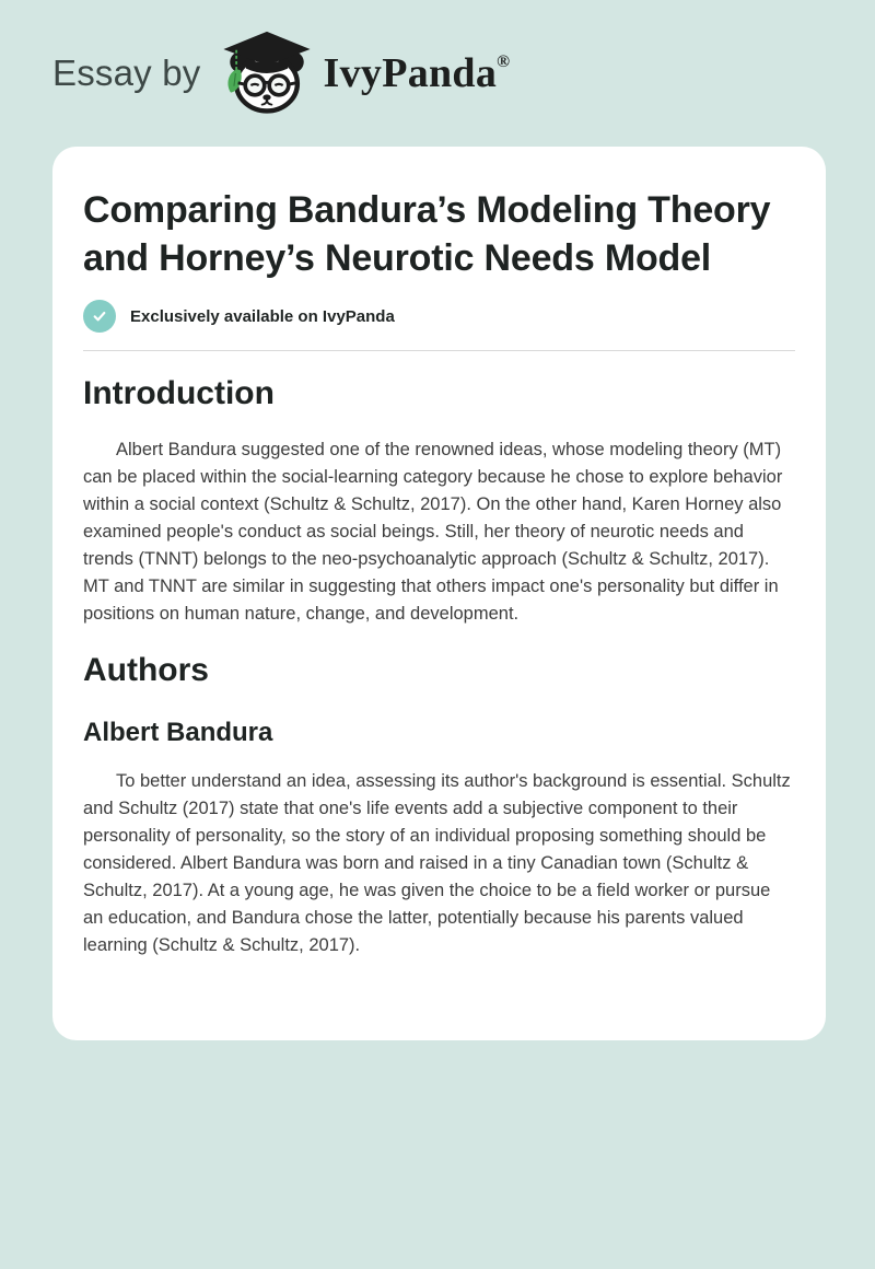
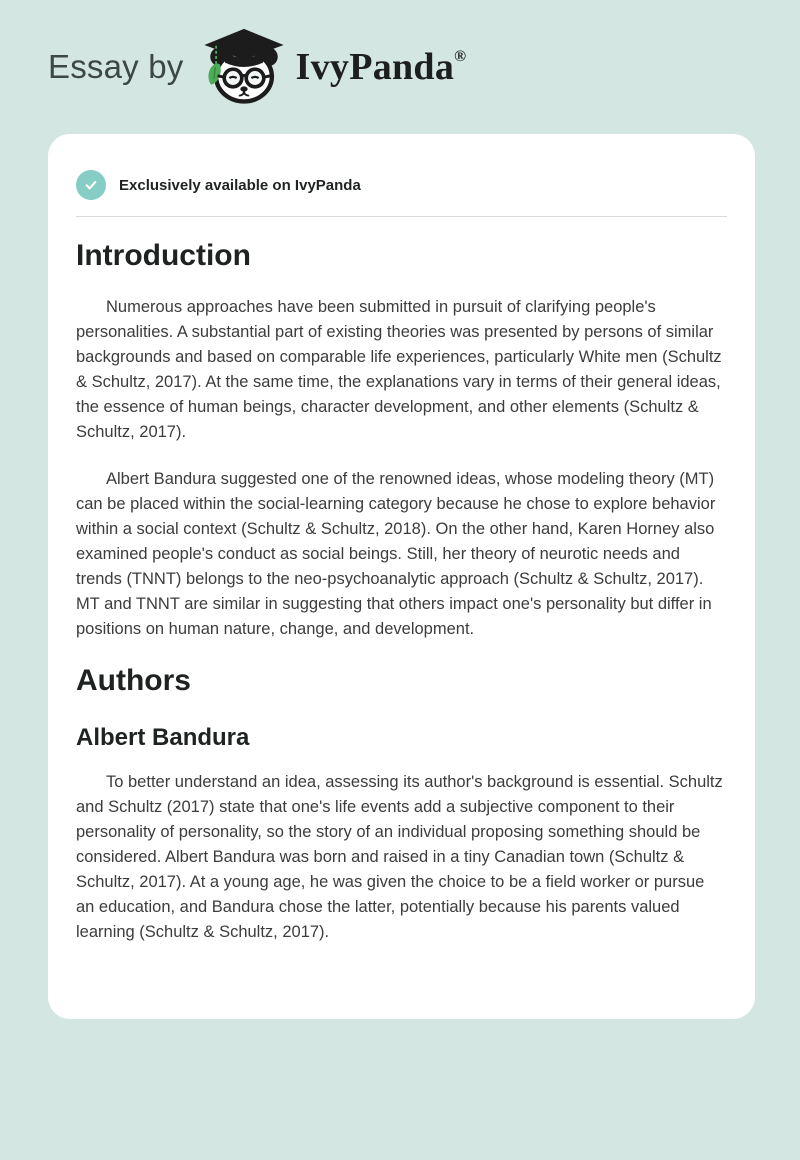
  Essay by
  IvyPanda®
- Comparing Bandura’s Modeling Theory and Horney’s Neurotic Needs Model
  Exclusively available on IvyPanda
  Introduction
+ Numerous approaches have been submitted in pursuit of clarifying people's personalities. A substantial part of existing theories was presented by persons of similar backgrounds and based on comparable life experiences, particularly White men (Schultz & Schultz, 2017). At the same time, the explanations vary in terms of their general ideas, the essence of human beings, character development, and other elements (Schultz & Schultz, 2017).
- Albert Bandura suggested one of the renowned ideas, whose modeling theory (MT) can be placed within the social-learning category because he chose to explore behavior within a social context (Schultz & Schultz, 2017). On the other hand, Karen Horney also examined people's conduct as social beings. Still, her theory of neurotic needs and trends (TNNT) belongs to the neo-psychoanalytic approach (Schultz & Schultz, 2017). MT and TNNT are similar in suggesting that others impact one's personality but differ in positions on human nature, change, and development.
+ Albert Bandura suggested one of the renowned ideas, whose modeling theory (MT) can be placed within the social-learning category because he chose to explore behavior within a social context (Schultz & Schultz, 2018). On the other hand, Karen Horney also examined people's conduct as social beings. Still, her theory of neurotic needs and trends (TNNT) belongs to the neo-psychoanalytic approach (Schultz & Schultz, 2017). MT and TNNT are similar in suggesting that others impact one's personality but differ in positions on human nature, change, and development.
  Authors
  Albert Bandura
  To better understand an idea, assessing its author's background is essential. Schultz and Schultz (2017) state that one's life events add a subjective component to their personality of personality, so the story of an individual proposing something should be considered. Albert Bandura was born and raised in a tiny Canadian town (Schultz & Schultz, 2017). At a young age, he was given the choice to be a field worker or pursue an education, and Bandura chose the latter, potentially because his parents valued learning (Schultz & Schultz, 2017).
